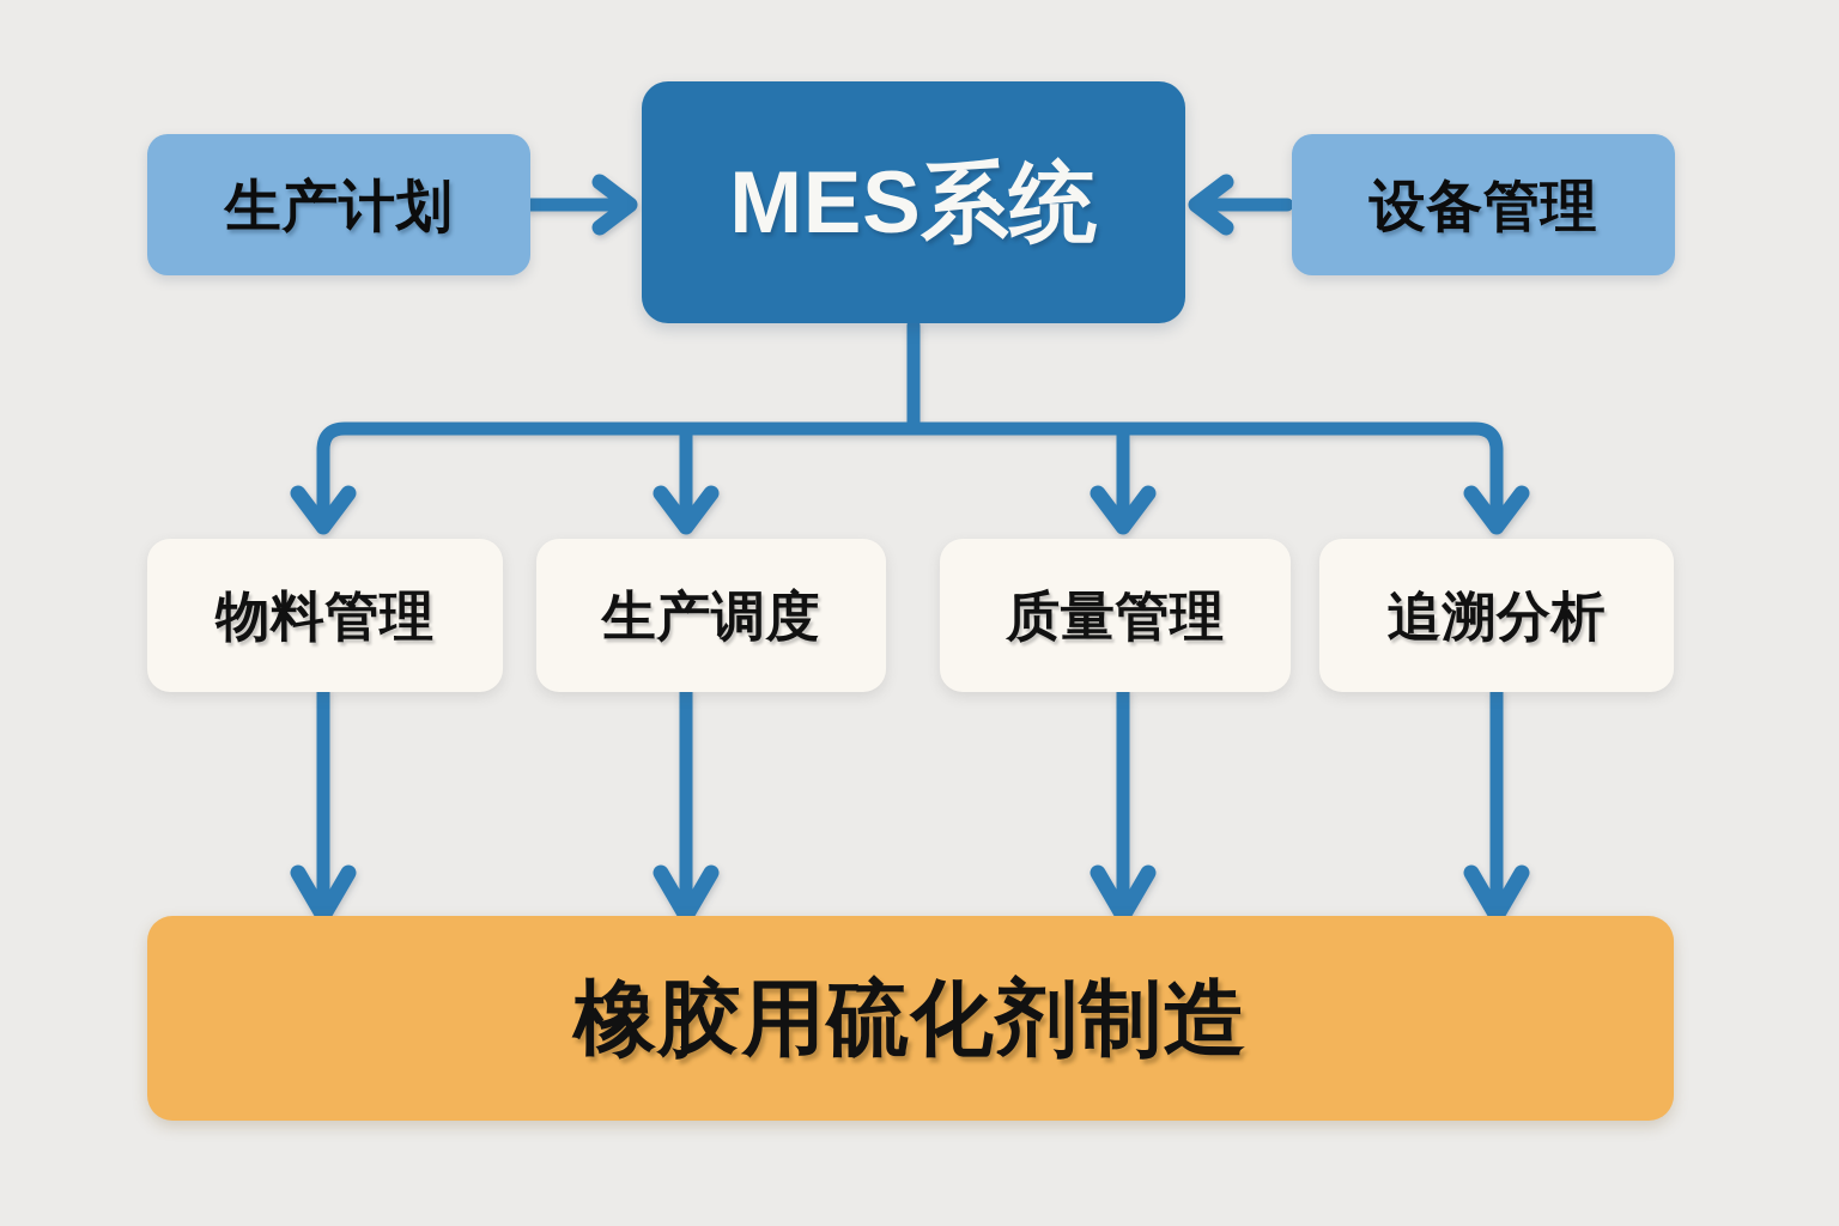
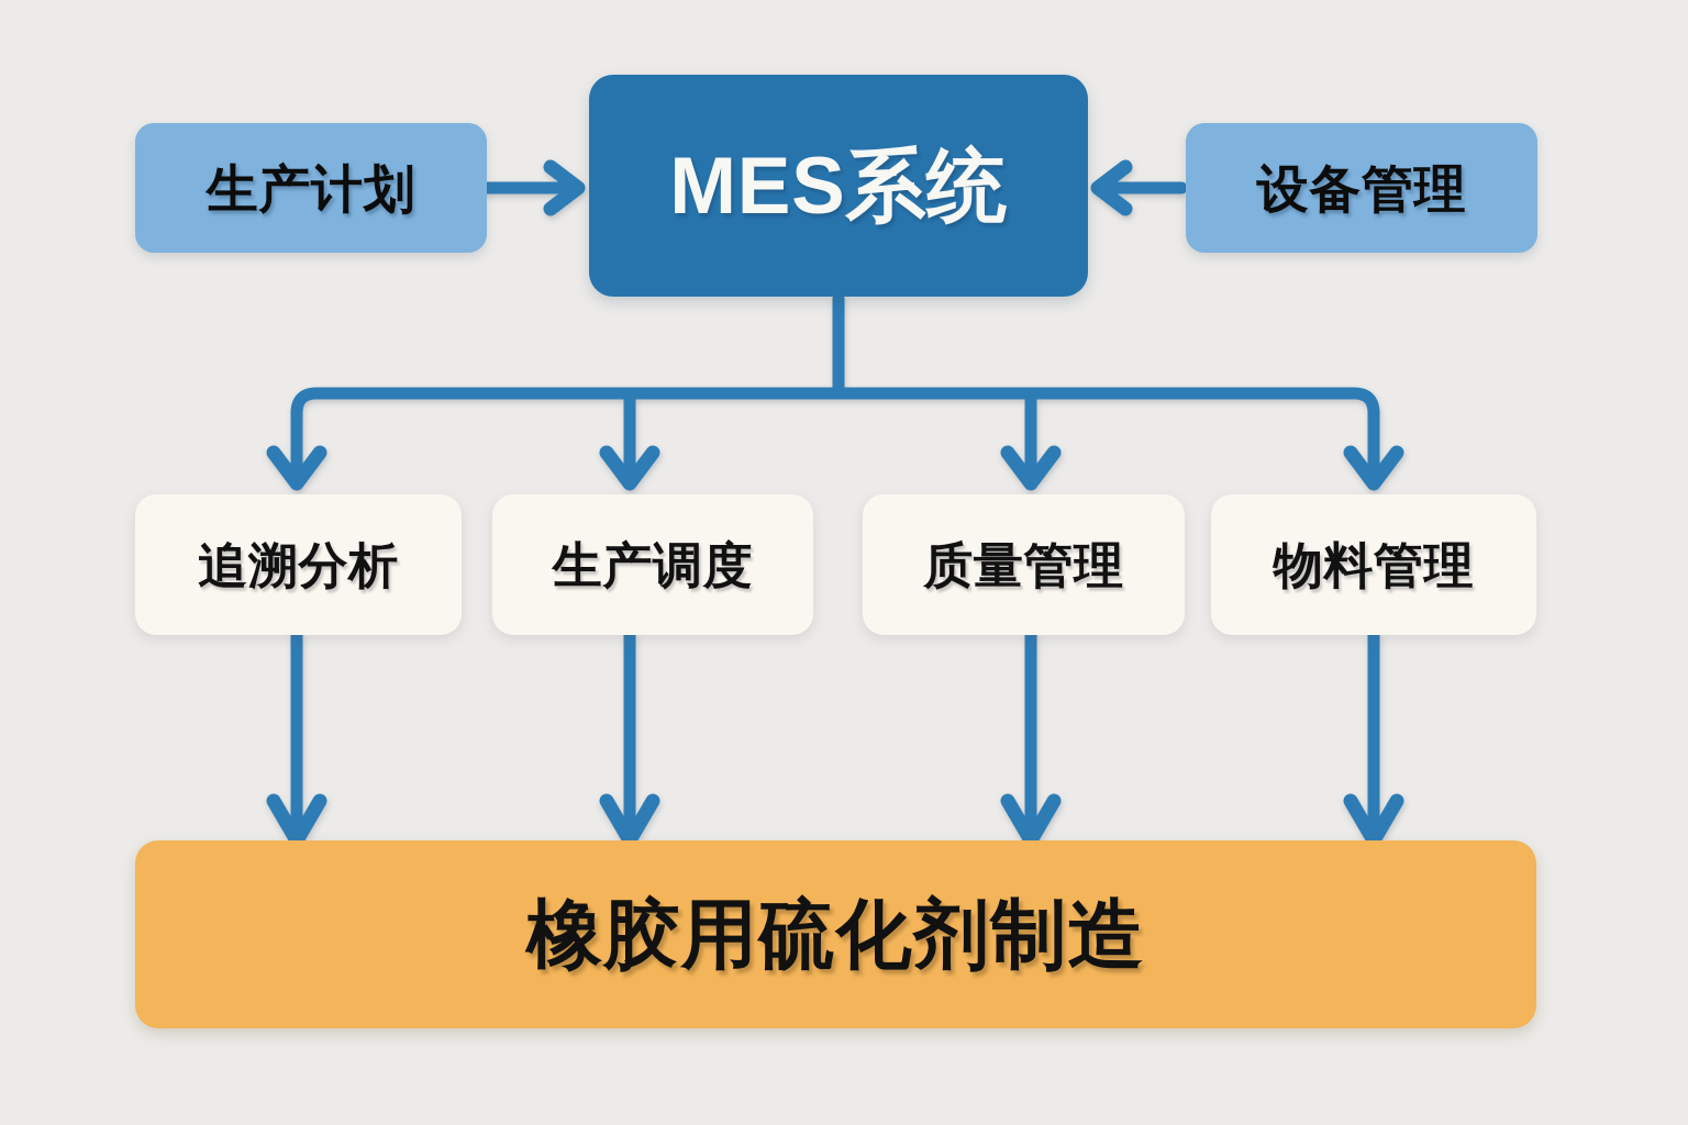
  生产计划
  MES系统
  设备管理
- 物料管理
+ 追溯分析
  生产调度
  质量管理
- 追溯分析
+ 物料管理
  橡胶用硫化剂制造
